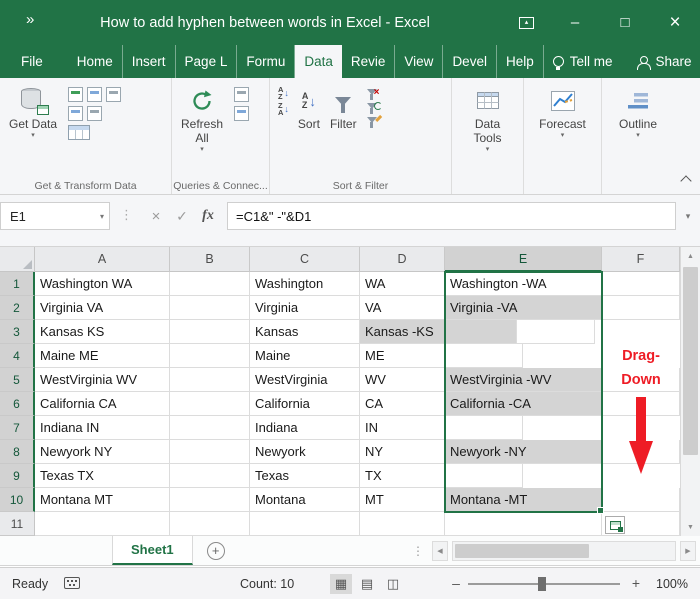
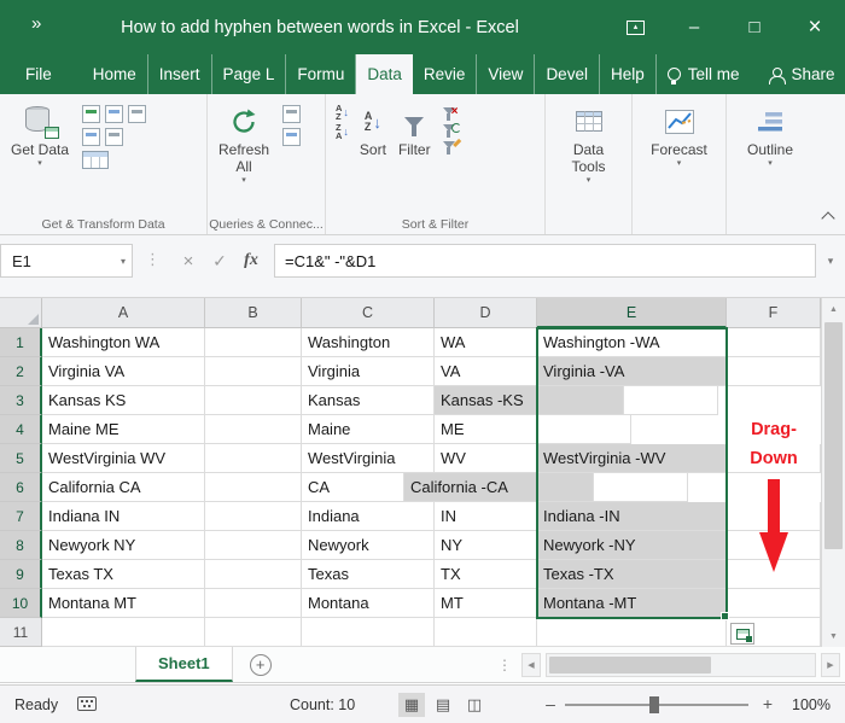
  »
  How to add hyphen between words in Excel - Excel
  –
  □
  ×
  File
  Home
  Insert
  Page L
  Formu
  Data
  Revie
  View
  Devel
  Help
  Tell me
  Share
  Get Data
  Get & Transform Data
  Refresh
  All
  Queries & Connec...
  A
  Z
  ↓
  Z
  A
  ↓
  A
  Z
  ↓
  Sort
  Filter
  Sort & Filter
  Data
  Tools
  Forecast
  Outline
  E1
  ▾
  ⋮
  ×
  ✓
  fx
  =C1&" -"&D1
  ▾
  A
  B
  C
  D
  E
  F
  1
  Washington WA
  Washington
  WA
  Washington -WA
  2
  Virginia VA
  Virginia
  VA
  Virginia -VA
  3
  Kansas KS
  Kansas
  Kansas -KS
  4
  Maine ME
  Maine
  ME
  5
  WestVirginia WV
  WestVirginia
  WV
  WestVirginia -WV
  6
  California CA
- California
  CA
  California -CA
  7
  Indiana IN
  Indiana
  IN
+ Indiana -IN
  8
  Newyork NY
  Newyork
  NY
  Newyork -NY
  9
  Texas TX
  Texas
  TX
+ Texas -TX
  10
  Montana MT
  Montana
  MT
  Montana -MT
  11
  Drag-
  Down
  Sheet1
  +
  ⋮
  Ready
  Count: 10
  ▦
  ▤
  ◫
  –
  +
  100%
